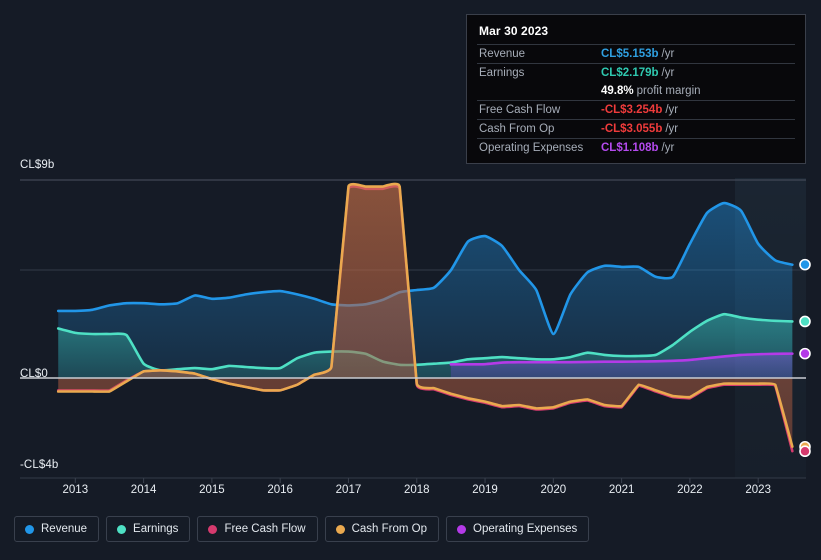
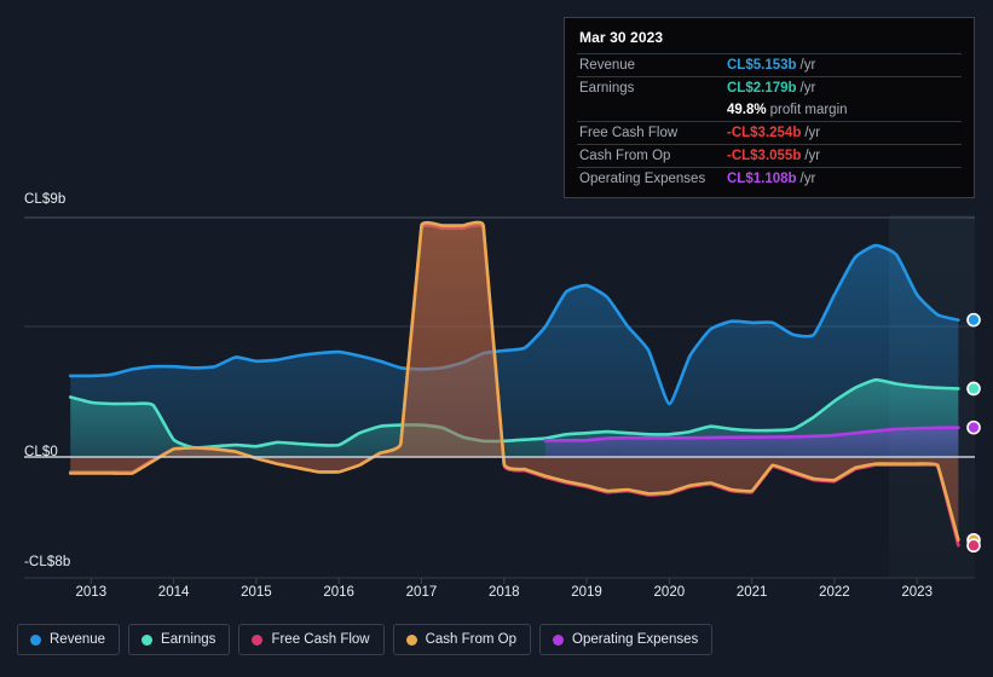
  CL$9b
  CL$0
- -CL$4b
+ -CL$8b
  2013
  2014
  2015
  2016
  2017
  2018
  2019
  2020
  2021
  2022
  2023
  Mar 30 2023
  Revenue
  CL$5.153b
  /yr
  Earnings
  CL$2.179b
  /yr
  49.8%
  profit margin
  Free Cash Flow
  -CL$3.254b
  /yr
  Cash From Op
  -CL$3.055b
  /yr
  Operating Expenses
  CL$1.108b
  /yr
  Revenue
  Earnings
  Free Cash Flow
  Cash From Op
  Operating Expenses
